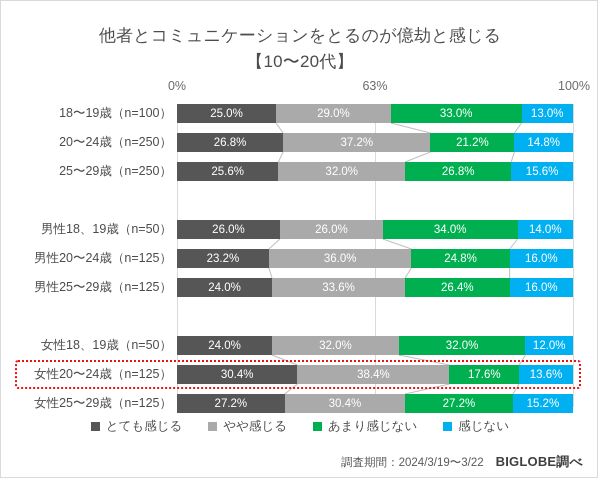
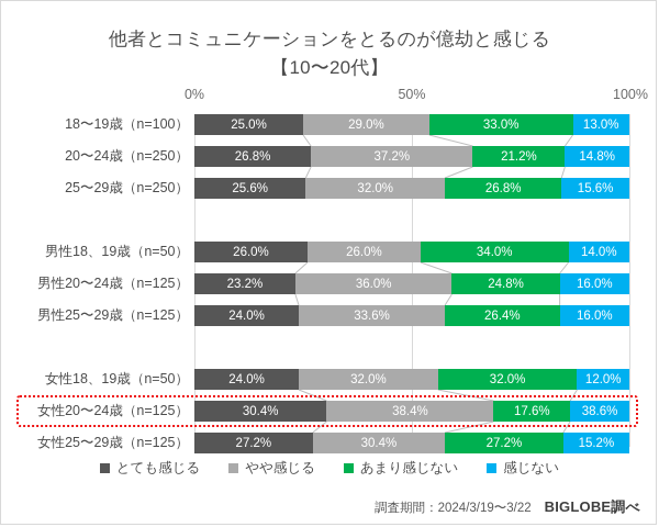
  他者とコミュニケーションをとるのが億劫と感じる
  【10〜20代】
  0%
- 63%
+ 50%
  100%
  18〜19歳（n=100）
  20〜24歳（n=250）
  25〜29歳（n=250）
  男性18、19歳（n=50）
  男性20〜24歳（n=125）
  男性25〜29歳（n=125）
  女性18、19歳（n=50）
  女性20〜24歳（n=125）
  女性25〜29歳（n=125）
  25.0%
  29.0%
  33.0%
  13.0%
  26.8%
  37.2%
  21.2%
  14.8%
  25.6%
  32.0%
  26.8%
  15.6%
  26.0%
  26.0%
  34.0%
  14.0%
  23.2%
  36.0%
  24.8%
  16.0%
  24.0%
  33.6%
  26.4%
  16.0%
  24.0%
  32.0%
  32.0%
  12.0%
  30.4%
  38.4%
  17.6%
- 13.6%
+ 38.6%
  27.2%
  30.4%
  27.2%
  15.2%
  とても感じる
  やや感じる
  あまり感じない
  感じない
  調査期間：2024/3/19〜3/22
  BIGLOBE調べ
